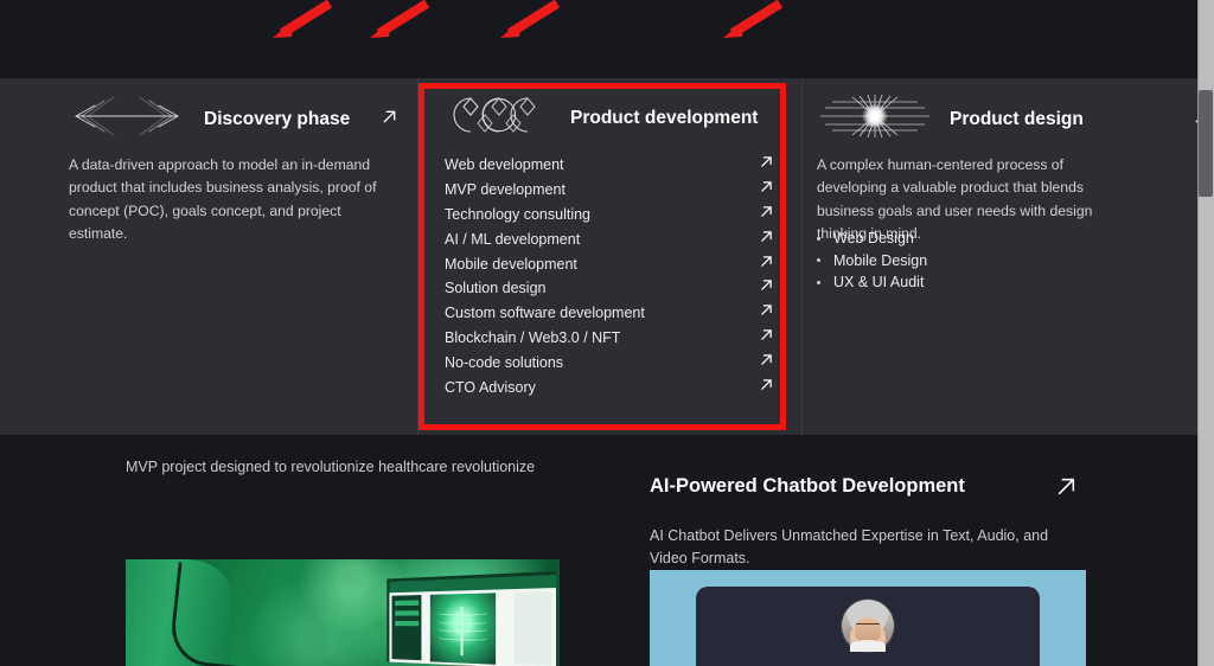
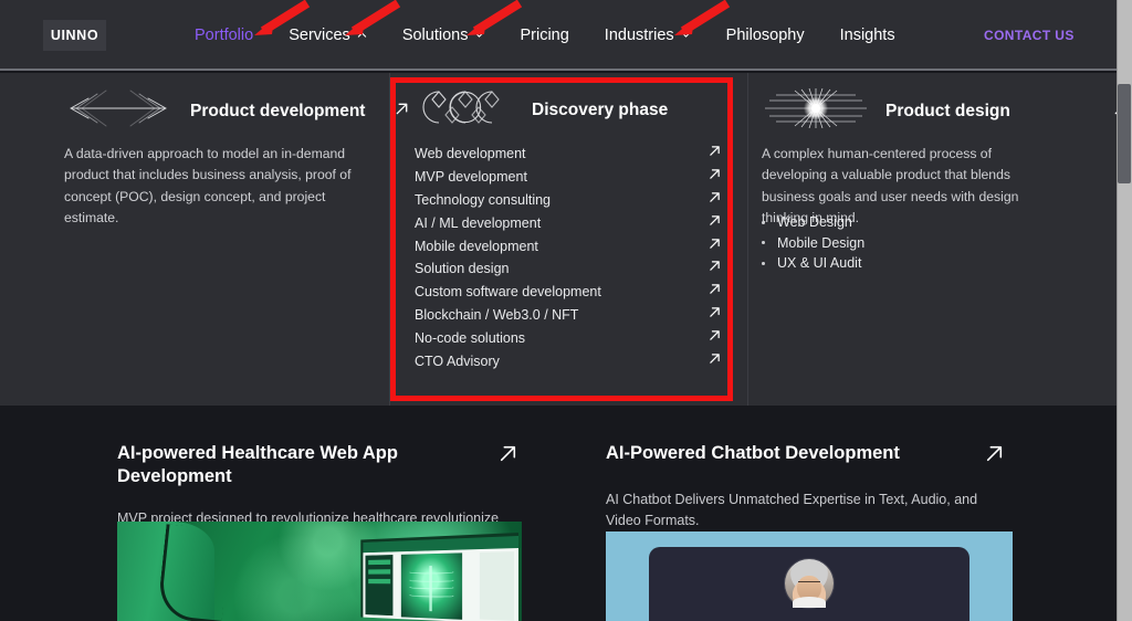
+ UINNO
+ Portfolio
+ Services
+ Solutions
+ Pricing
+ Industries
+ Philosophy
+ Insights
+ CONTACT US
- Discovery phase
+ Product development
- A data-driven approach to model an in-demand product that includes business analysis, proof of concept (POC), goals concept, and project estimate.
+ A data-driven approach to model an in-demand product that includes business analysis, proof of concept (POC), design concept, and project estimate.
- Product development
+ Discovery phase
  Web development
  MVP development
  Technology consulting
  AI / ML development
  Mobile development
  Solution design
  Custom software development
  Blockchain / Web3.0 / NFT
  No-code solutions
  CTO Advisory
  Product design
  A complex human-centered process of developing a valuable product that blends business goals and user needs with design thinking in mind.
  Web Design
  Mobile Design
  UX & UI Audit
+ AI-powered Healthcare Web App Development
  MVP project designed to revolutionize healthcare revolutionize
  AI-Powered Chatbot Development
  AI Chatbot Delivers Unmatched Expertise in Text, Audio, and Video Formats.
